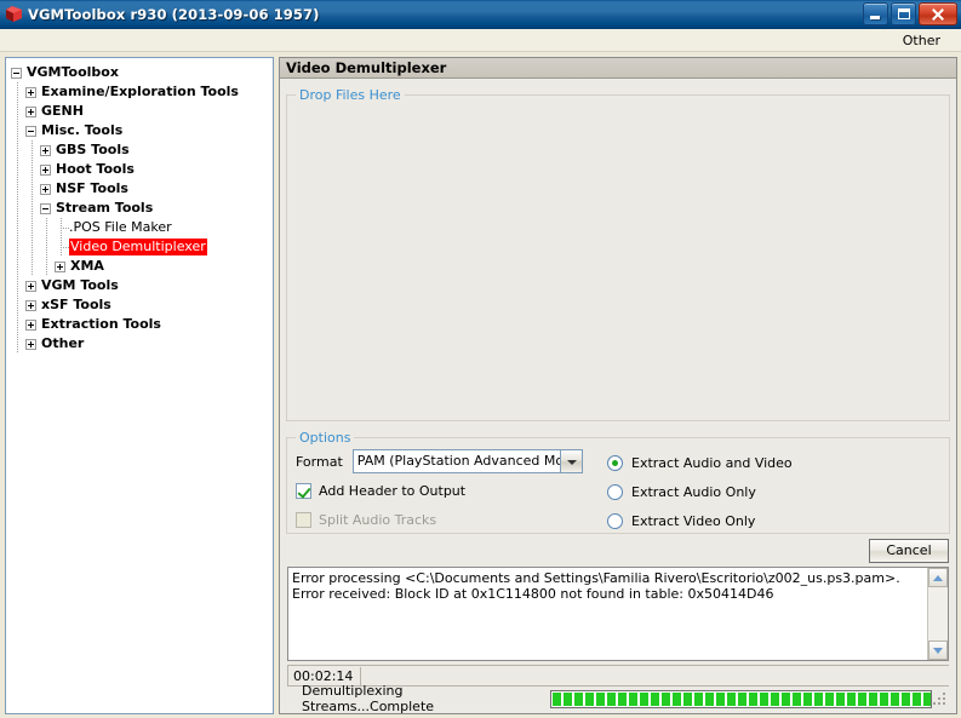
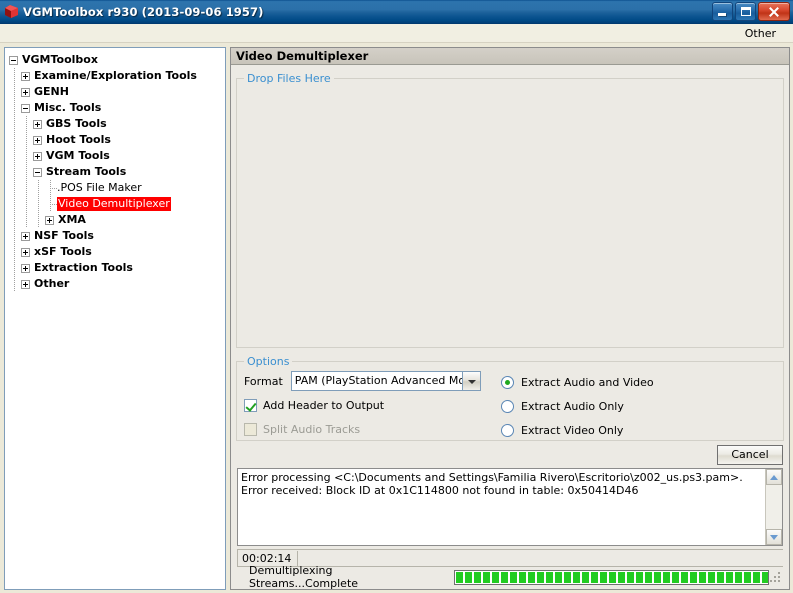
  VGMToolbox r930 (2013-09-06 1957)
  Other
  VGMToolbox
  Examine/Exploration Tools
  GENH
  Misc. Tools
  GBS Tools
  Hoot Tools
- NSF Tools
+ VGM Tools
  Stream Tools
  .POS File Maker
  Video Demultiplexer
  XMA
- VGM Tools
+ NSF Tools
  xSF Tools
  Extraction Tools
  Other
  Video Demultiplexer
  Drop Files Here
  Options
  Format
  PAM (PlayStation Advanced M
  Add Header to Output
  Split Audio Tracks
  Extract Audio and Video
  Extract Audio Only
  Extract Video Only
  Cancel
  Error processing <C:\Documents and Settings\Familia Rivero\Escritorio\z002_us.ps3.pam>. Error received: Block ID at 0x1C114800 not found in table: 0x50414D46
  00:02:14
  Demultiplexing Streams...Complete
